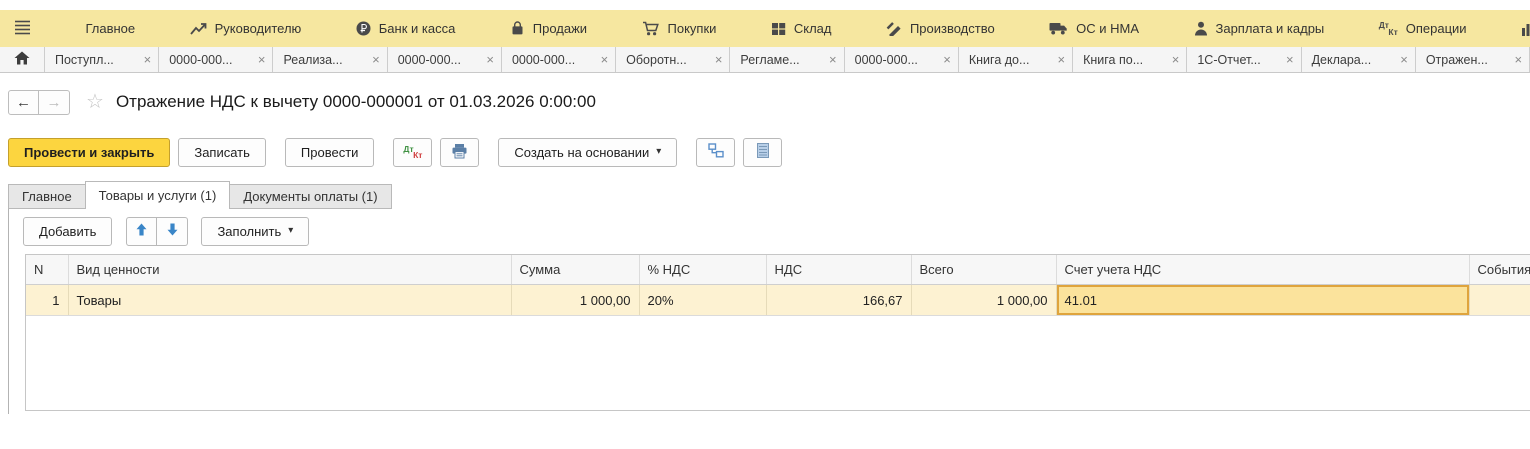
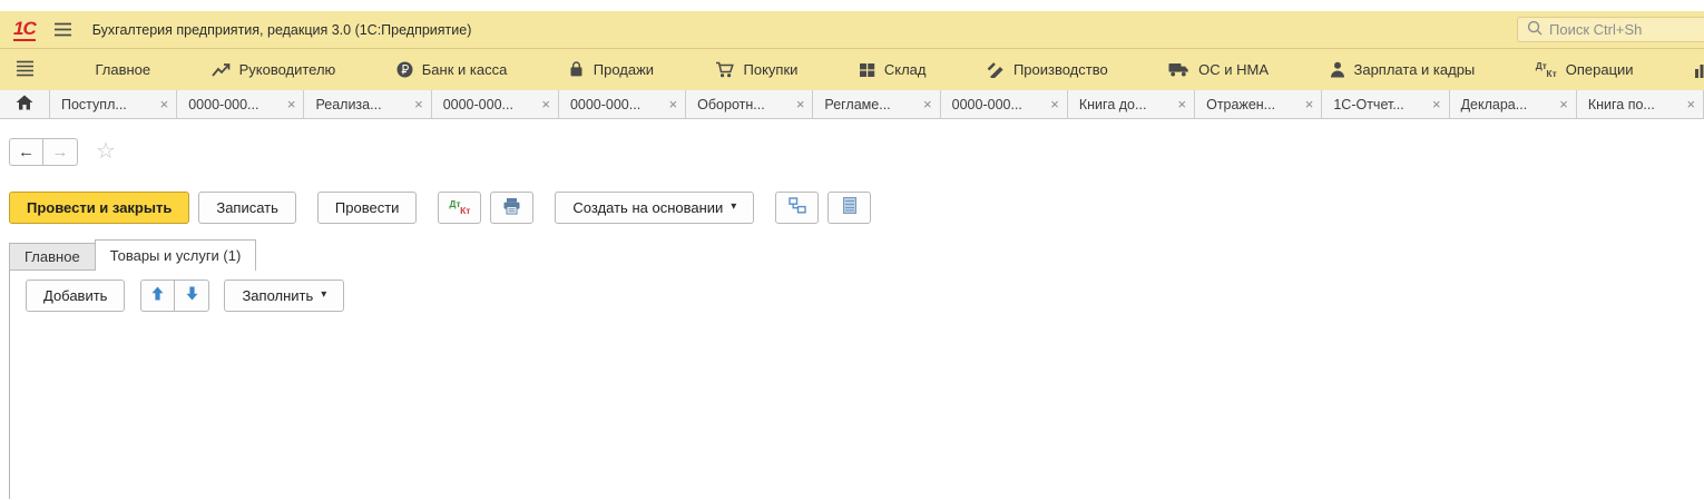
+ 1С
+ Бухгалтерия предприятия, редакция 3.0 (1С:Предприятие)
+ Поиск Ctrl+Sh
  Главное
  Руководителю
  Банк и касса
  Продажи
  Покупки
  Склад
  Производство
  ОС и НМА
  Зарплата и кадры
  Дт
  Кт
  Операции
  Поступл...
  ×
  0000-000...
  ×
  Реализа...
  ×
  0000-000...
  ×
  0000-000...
  ×
  Оборотн...
  ×
  Регламе...
  ×
  0000-000...
  ×
  Книга до...
  ×
- Книга по...
+ Отражен...
  ×
  1С-Отчет...
  ×
  Деклара...
  ×
- Отражен...
+ Книга по...
  ×
  ←
  →
  ☆
- Отражение НДС к вычету 0000-000001 от 01.03.2026 0:00:00
  Провести и закрыть
  Записать
  Провести
  Дт
  Кт
  Создать на основании
  ▾
  Главное
  Товары и услуги (1)
- Документы оплаты (1)
  Добавить
  Заполнить
  ▾
- N	Вид ценности	Сумма	% НДС	НДС	Всего	Счет учета НДС	События
- 1	Товары	1 000,00	20%	166,67	1 000,00	41.01
